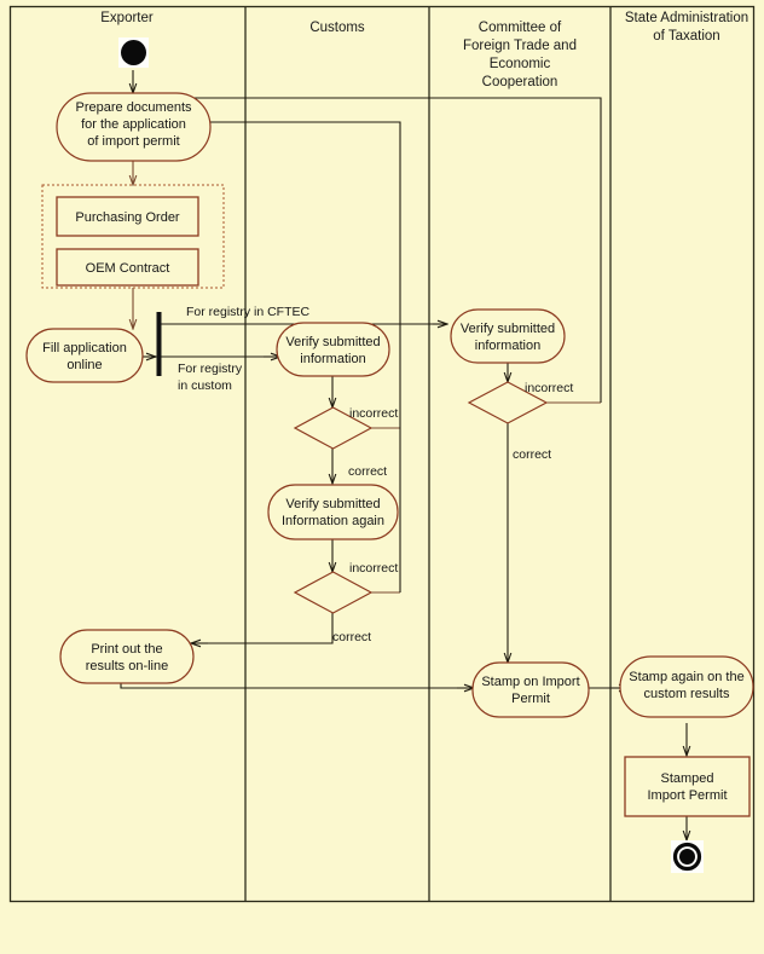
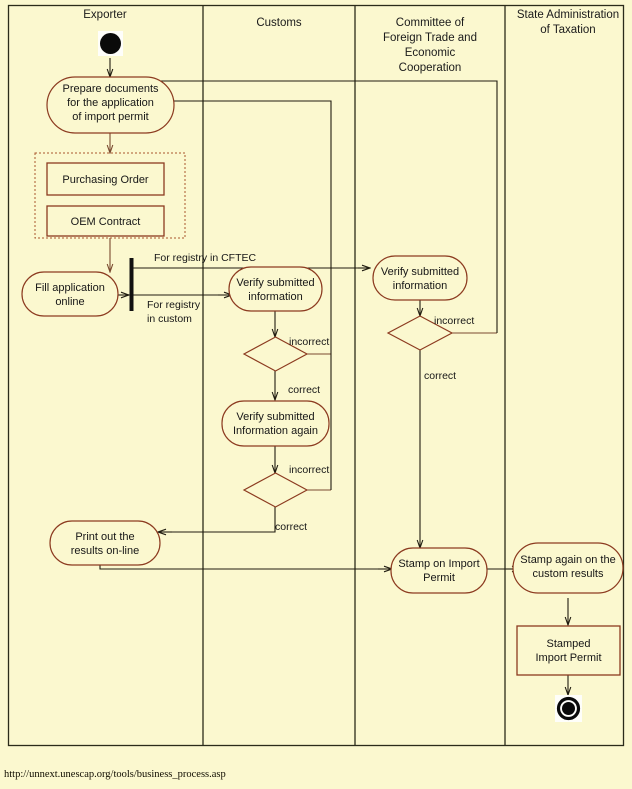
  Exporter
  Customs
  Committee of
  Foreign Trade and
  Economic
  Cooperation
  State Administration
  of Taxation
  Prepare documents
  for the application
  of import permit
  Purchasing Order
  OEM Contract
  Fill application
  online
  For registry in CFTEC
  For registry
  in custom
  Verify submitted
  information
  incorrect
  correct
  Verify submitted
  Information again
  incorrect
  correct
  Verify submitted
  information
  incorrect
  correct
  Print out the
  results on-line
  Stamp on Import
  Permit
  Stamp again on the
  custom results
  Stamped
  Import Permit
+ http://unnext.unescap.org/tools/business_process.asp
